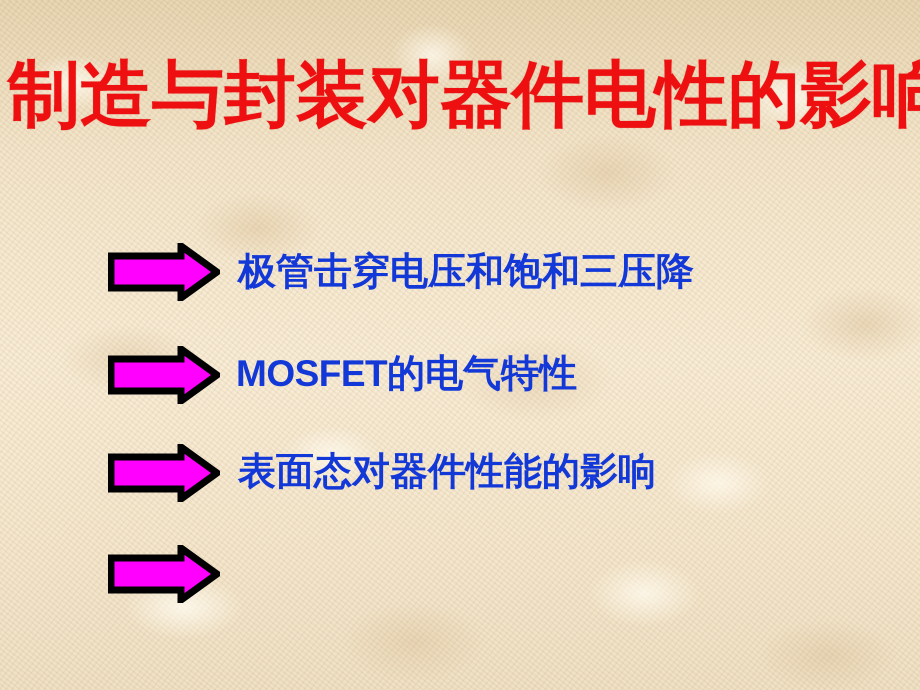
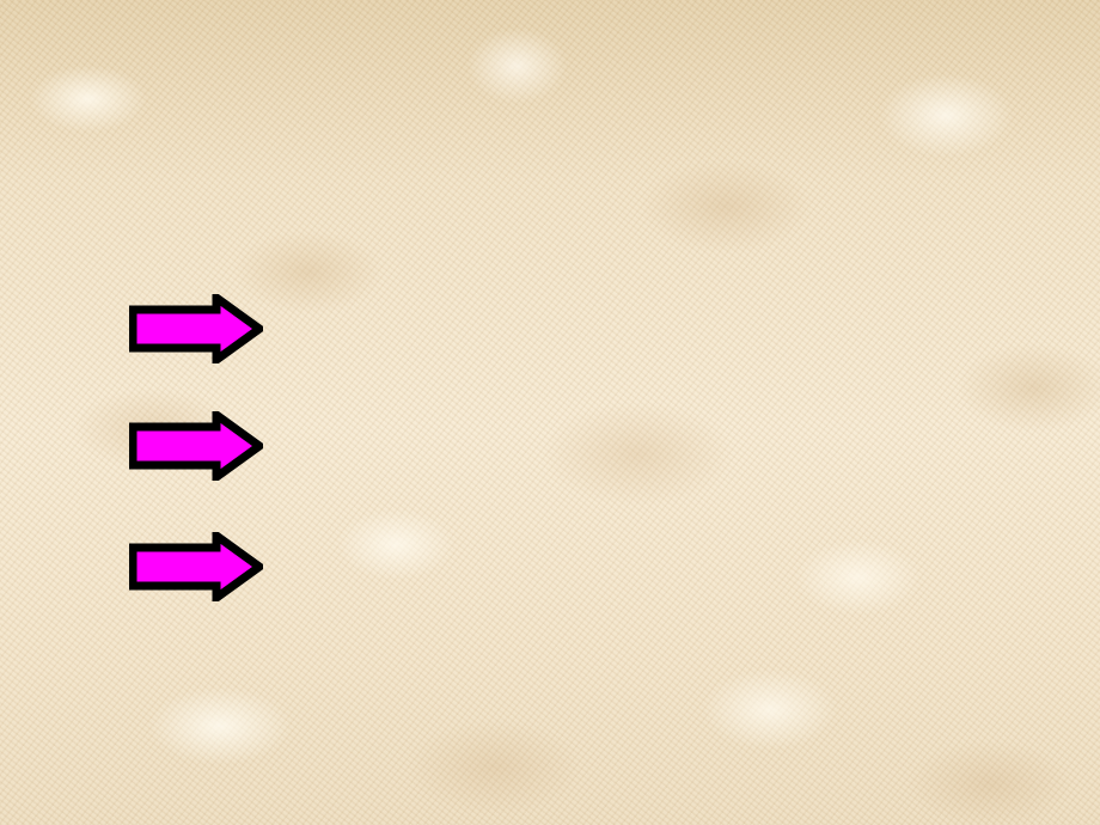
- 制造与封装对器件电性的影响
- 极管击穿电压和饱和三压降
- MOSFET的电气特性
- 表面态对器件性能的影响
